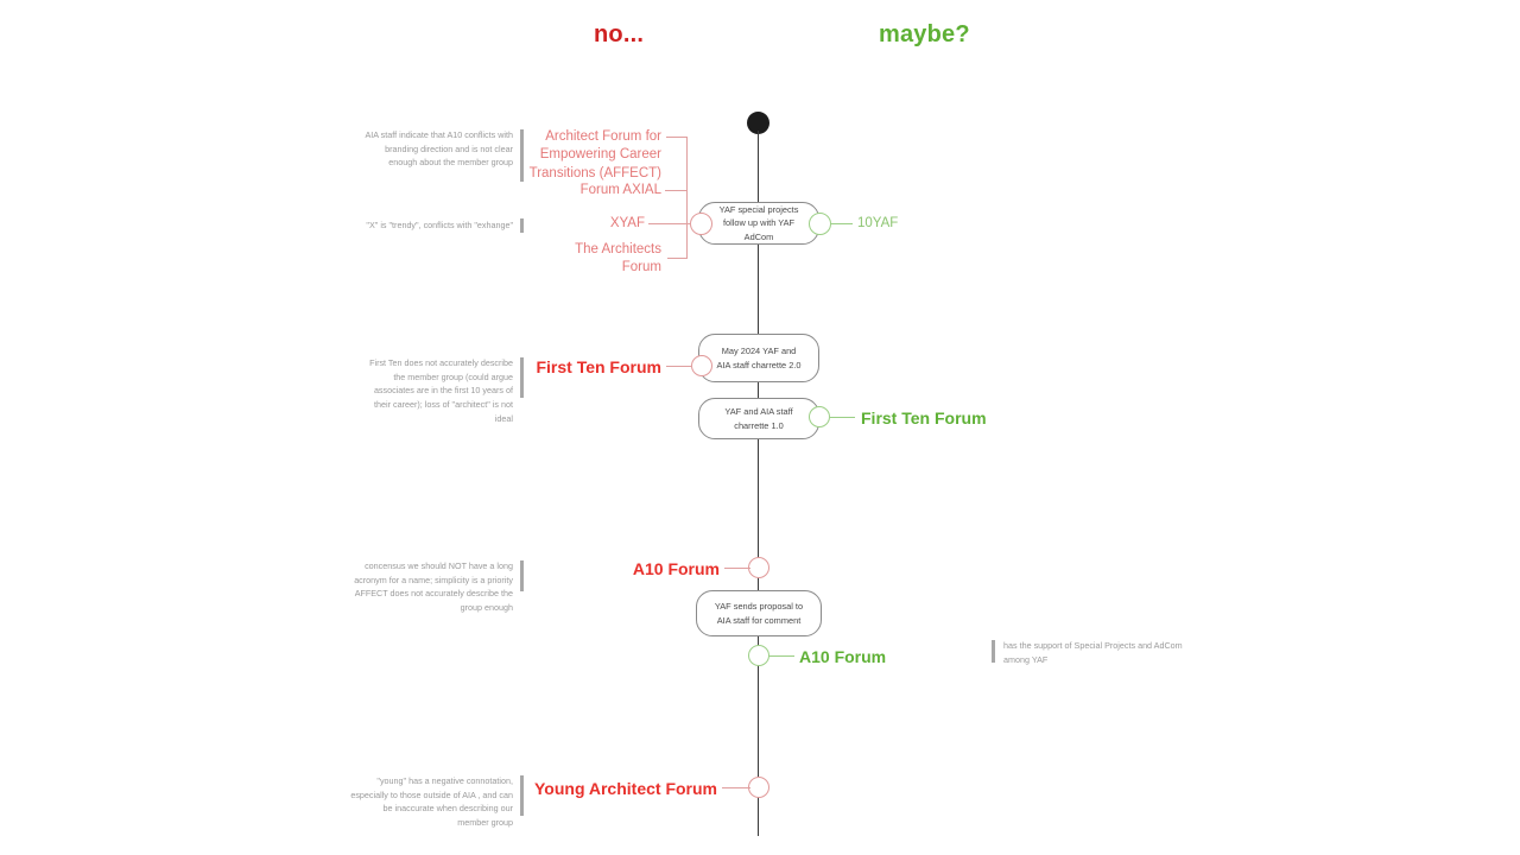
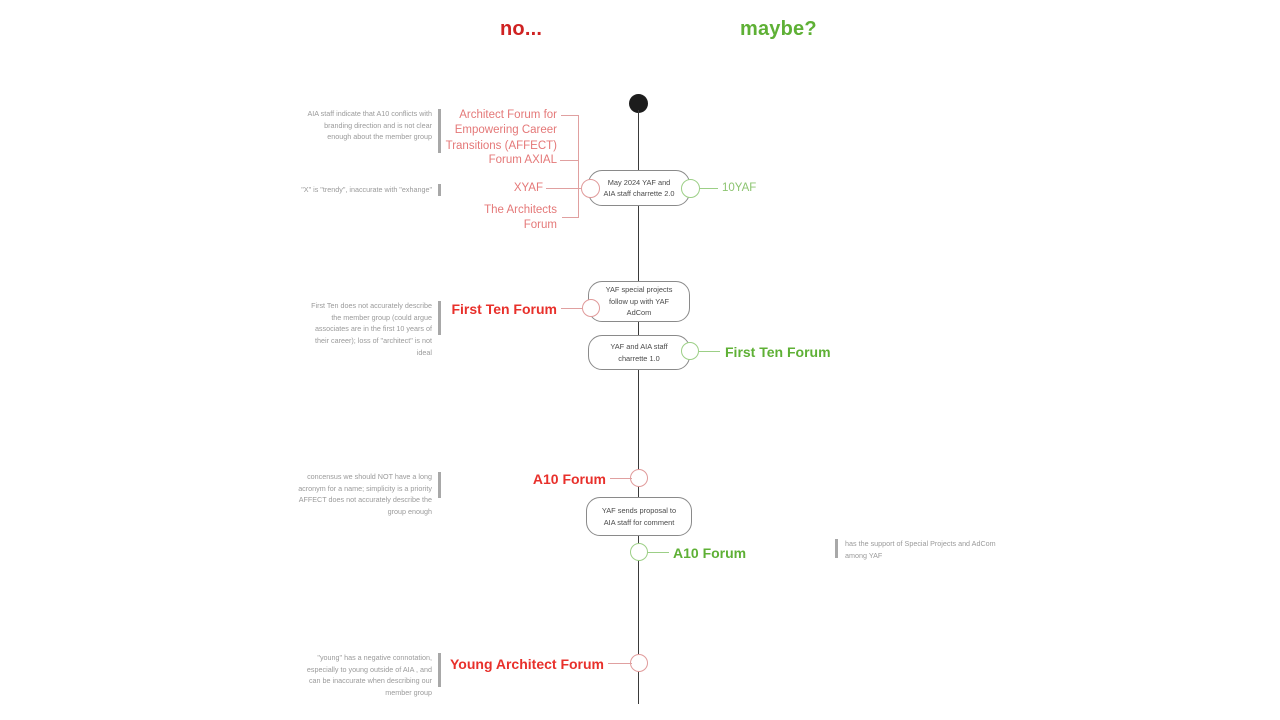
  no...
  maybe?
- YAF special projects follow up with YAF AdCom
+ May 2024 YAF and AIA staff charrette 2.0
  Architect Forum for
  Empowering Career
  Transitions (AFFECT)
  Forum AXIAL
  XYAF
  The Architects
  Forum
  10YAF
  AIA staff indicate that A10 conflicts with branding direction and is not clear enough about the member group
- "X" is "trendy", conflicts with "exhange"
+ "X" is "trendy", inaccurate with "exhange"
- May 2024 YAF and AIA staff charrette 2.0
+ YAF special projects follow up with YAF AdCom
  YAF and AIA staff charrette 1.0
  First Ten Forum
  First Ten Forum
  First Ten does not accurately describe the member group (could argue associates are in the first 10 years of their career); loss of "architect" is not ideal
  A10 Forum
  concensus we should NOT have a long acronym for a name; simplicity is a priority AFFECT does not accurately describe the group enough
  YAF sends proposal to AIA staff for comment
  A10 Forum
  has the support of Special Projects and AdCom among YAF
  Young Architect Forum
- "young" has a negative connotation, especially to those outside of AIA , and can be inaccurate when describing our member group
+ "young" has a negative connotation, especially to young outside of AIA , and can be inaccurate when describing our member group
